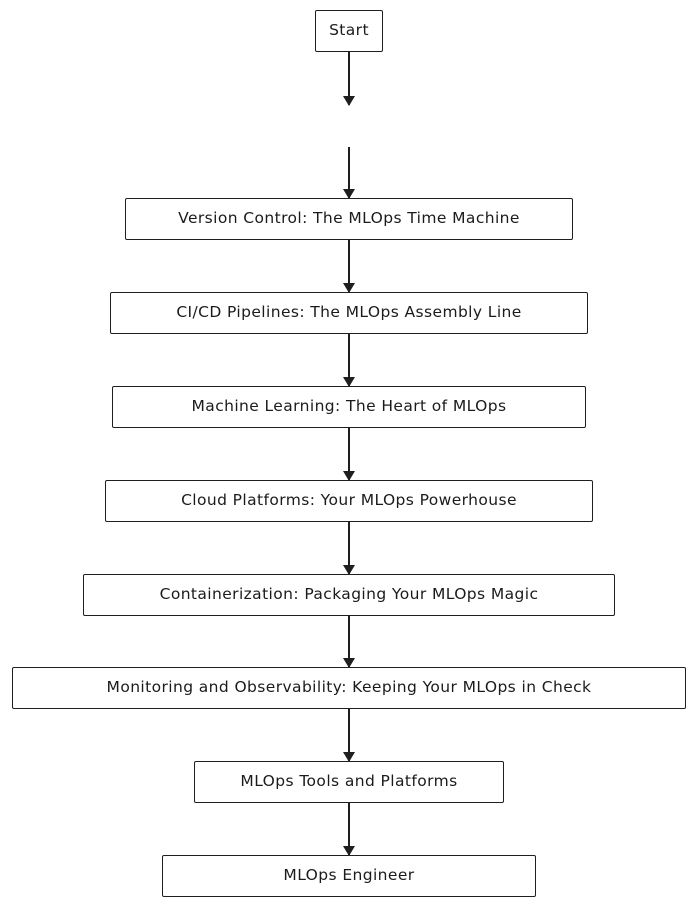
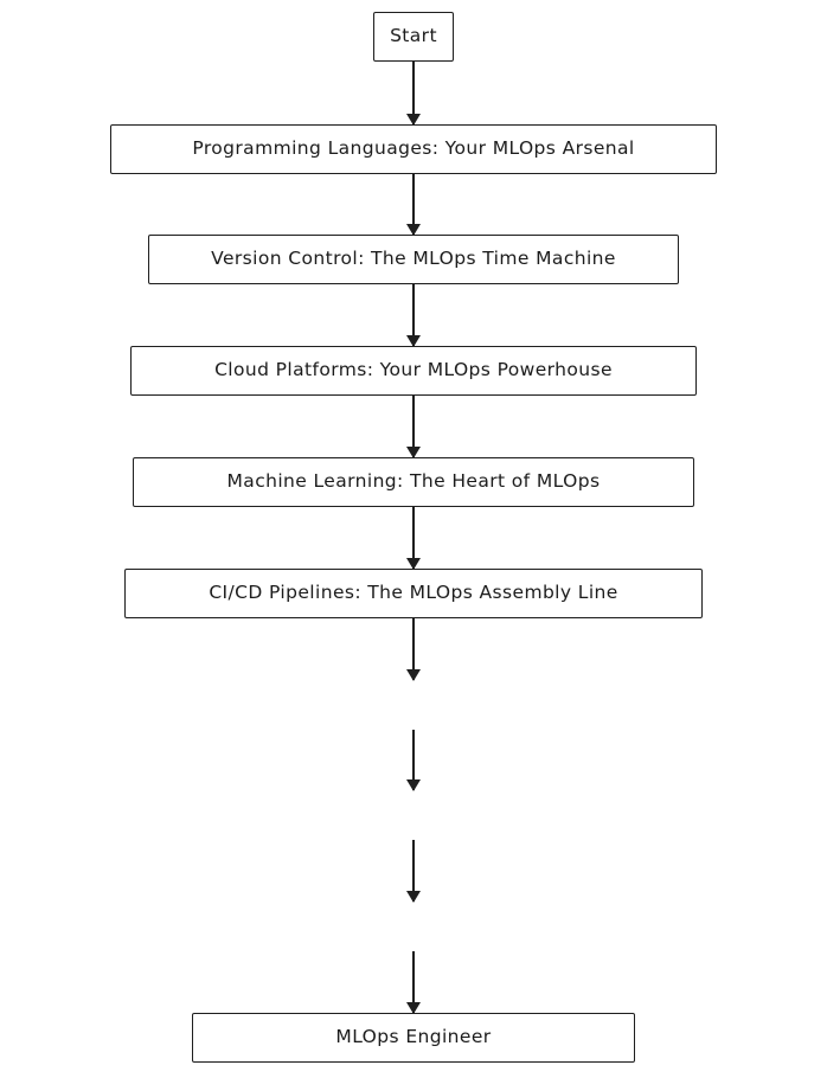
  Start
+ Programming Languages: Your MLOps Arsenal
  Version Control: The MLOps Time Machine
- CI/CD Pipelines: The MLOps Assembly Line
+ Cloud Platforms: Your MLOps Powerhouse
  Machine Learning: The Heart of MLOps
- Cloud Platforms: Your MLOps Powerhouse
+ CI/CD Pipelines: The MLOps Assembly Line
- Containerization: Packaging Your MLOps Magic
- Monitoring and Observability: Keeping Your MLOps in Check
- MLOps Tools and Platforms
  MLOps Engineer
